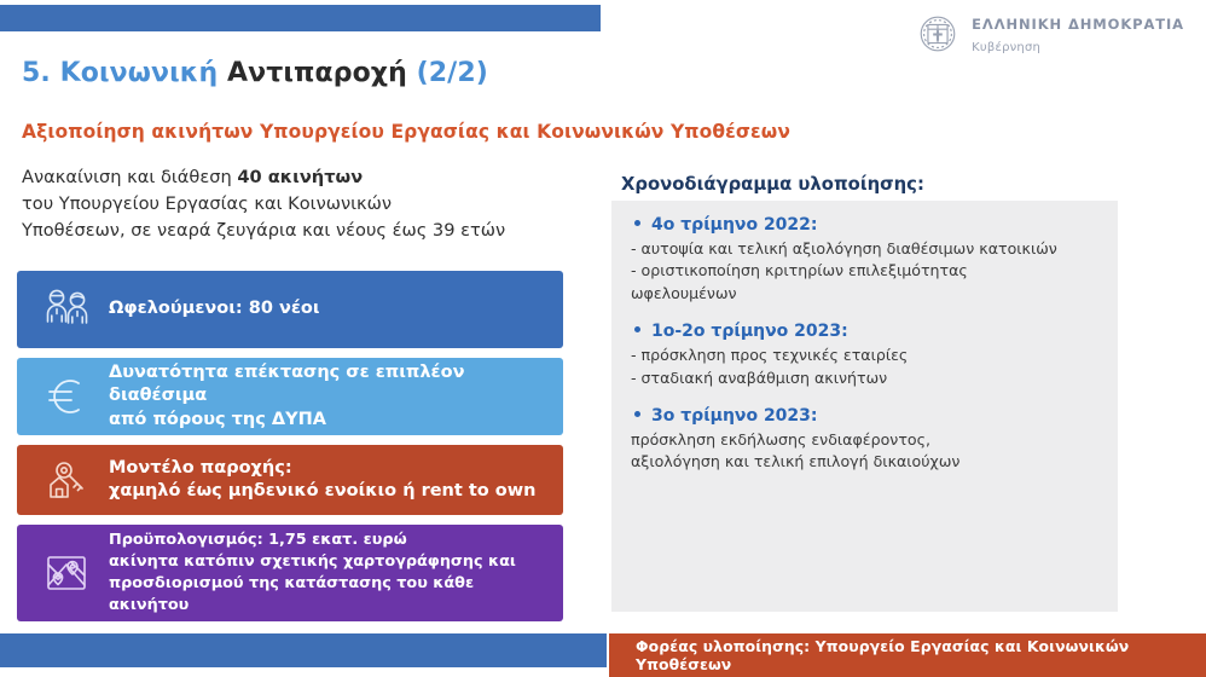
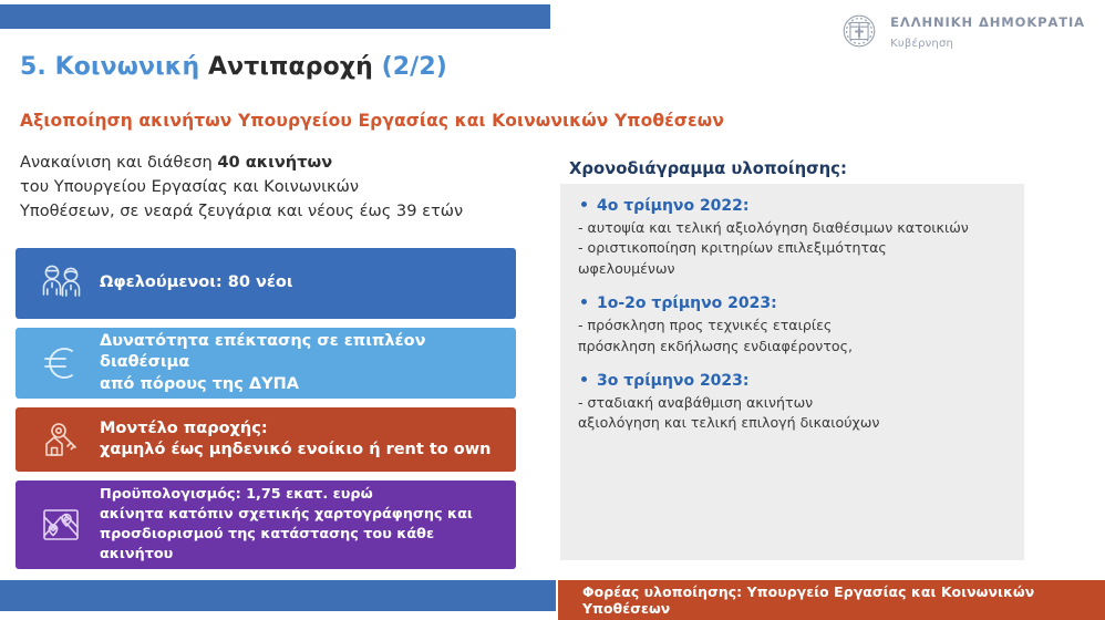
  ΕΛΛΗΝΙΚΗ ΔΗΜΟΚΡΑΤΙΑ
  Κυβέρνηση
  5. Κοινωνική Αντιπαροχή (2/2)
  Αξιοποίηση ακινήτων Υπουργείου Εργασίας και Κοινωνικών Υποθέσεων
  Ανακαίνιση και διάθεση 40 ακινήτων
  του Υπουργείου Εργασίας και Κοινωνικών
  Υποθέσεων, σε νεαρά ζευγάρια και νέους έως 39 ετών
  Ωφελούμενοι: 80 νέοι
  Δυνατότητα επέκτασης σε επιπλέον διαθέσιμα
  από πόρους της ΔΥΠΑ
  Μοντέλο παροχής:
  χαμηλό έως μηδενικό ενοίκιο ή rent to own
  Προϋπολογισμός: 1,75 εκατ. ευρώ
  ακίνητα κατόπιν σχετικής χαρτογράφησης και
  προσδιορισμού της κατάστασης του κάθε ακινήτου
  Χρονοδιάγραμμα υλοποίησης:
  4ο τρίμηνο 2022:
  - αυτοψία και τελική αξιολόγηση διαθέσιμων κατοικιών
  - οριστικοποίηση κριτηρίων επιλεξιμότητας
  ωφελουμένων
  1ο-2ο τρίμηνο 2023:
  - πρόσκληση προς τεχνικές εταιρίες
- - σταδιακή αναβάθμιση ακινήτων
+ πρόσκληση εκδήλωσης ενδιαφέροντος,
  3ο τρίμηνο 2023:
- πρόσκληση εκδήλωσης ενδιαφέροντος,
+ - σταδιακή αναβάθμιση ακινήτων
  αξιολόγηση και τελική επιλογή δικαιούχων
  Φορέας υλοποίησης: Υπουργείο Εργασίας και Κοινωνικών Υποθέσεων
